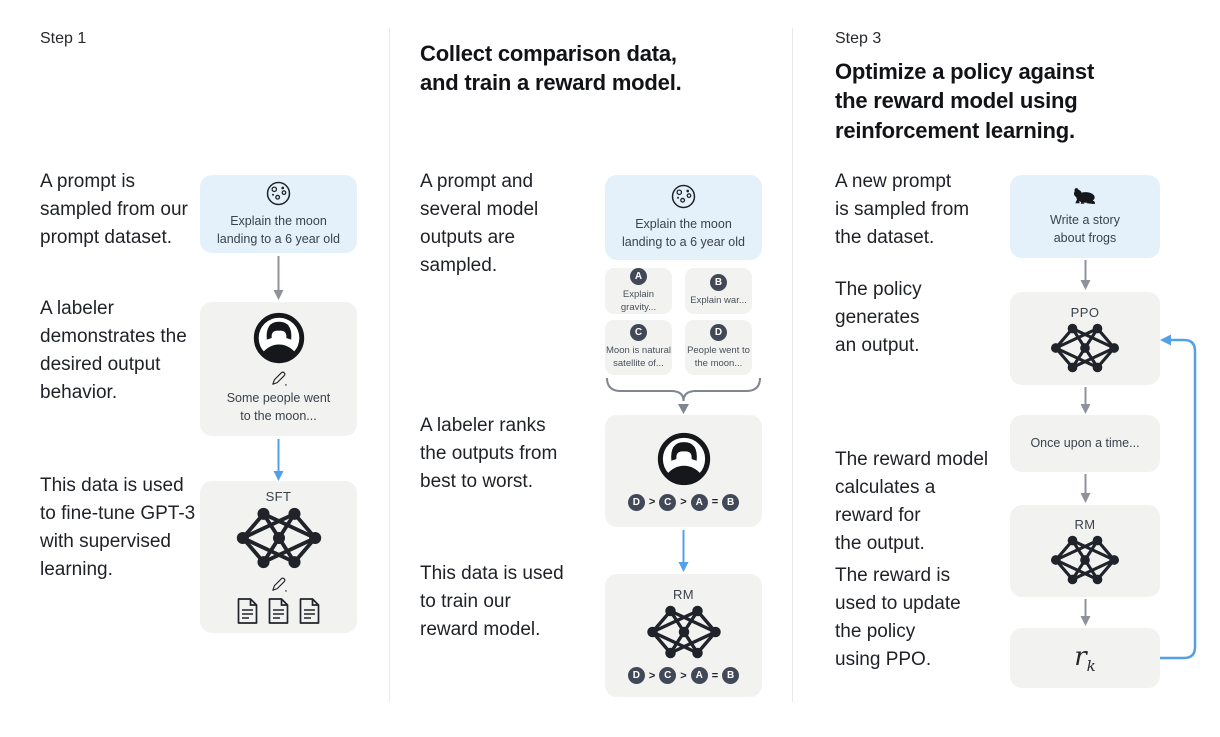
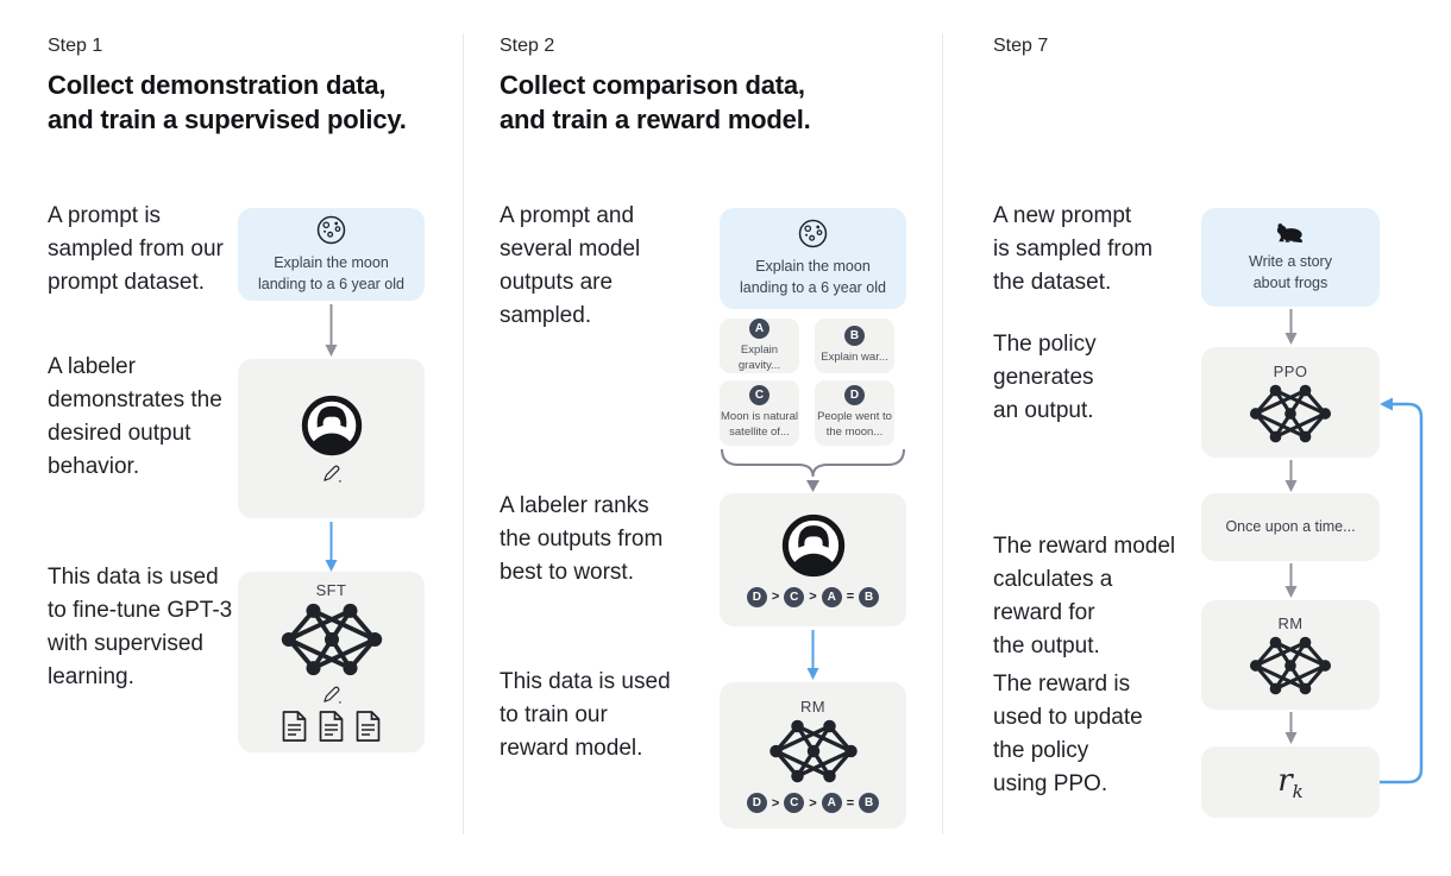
  Step 1
+ Collect demonstration data,
+ and train a supervised policy.
  A prompt is
  sampled from our
  prompt dataset.
  A labeler
  demonstrates the
  desired output
  behavior.
  This data is used
  to fine-tune GPT-3
  with supervised
  learning.
  Explain the moon
  landing to a 6 year old
- Some people went
- to the moon...
  SFT
+ Step 2
  Collect comparison data,
  and train a reward model.
  A prompt and
  several model
  outputs are
  sampled.
  A labeler ranks
  the outputs from
  best to worst.
  This data is used
  to train our
  reward model.
  Explain the moon
  landing to a 6 year old
  A
  Explain gravity...
  B
  Explain war...
  C
  Moon is natural
  satellite of...
  D
  People went to
  the moon...
  D
  >
  C
  >
  A
  =
  B
  RM
  D
  >
  C
  >
  A
  =
  B
- Step 3
+ Step 7
- Optimize a policy against
- the reward model using
- reinforcement learning.
  A new prompt
  is sampled from
  the dataset.
  The policy
  generates
  an output.
  The reward model
  calculates a
  reward for
  the output.
  The reward is
  used to update
  the policy
  using PPO.
  Write a story
  about frogs
  PPO
  Once upon a time...
  RM
  rk
